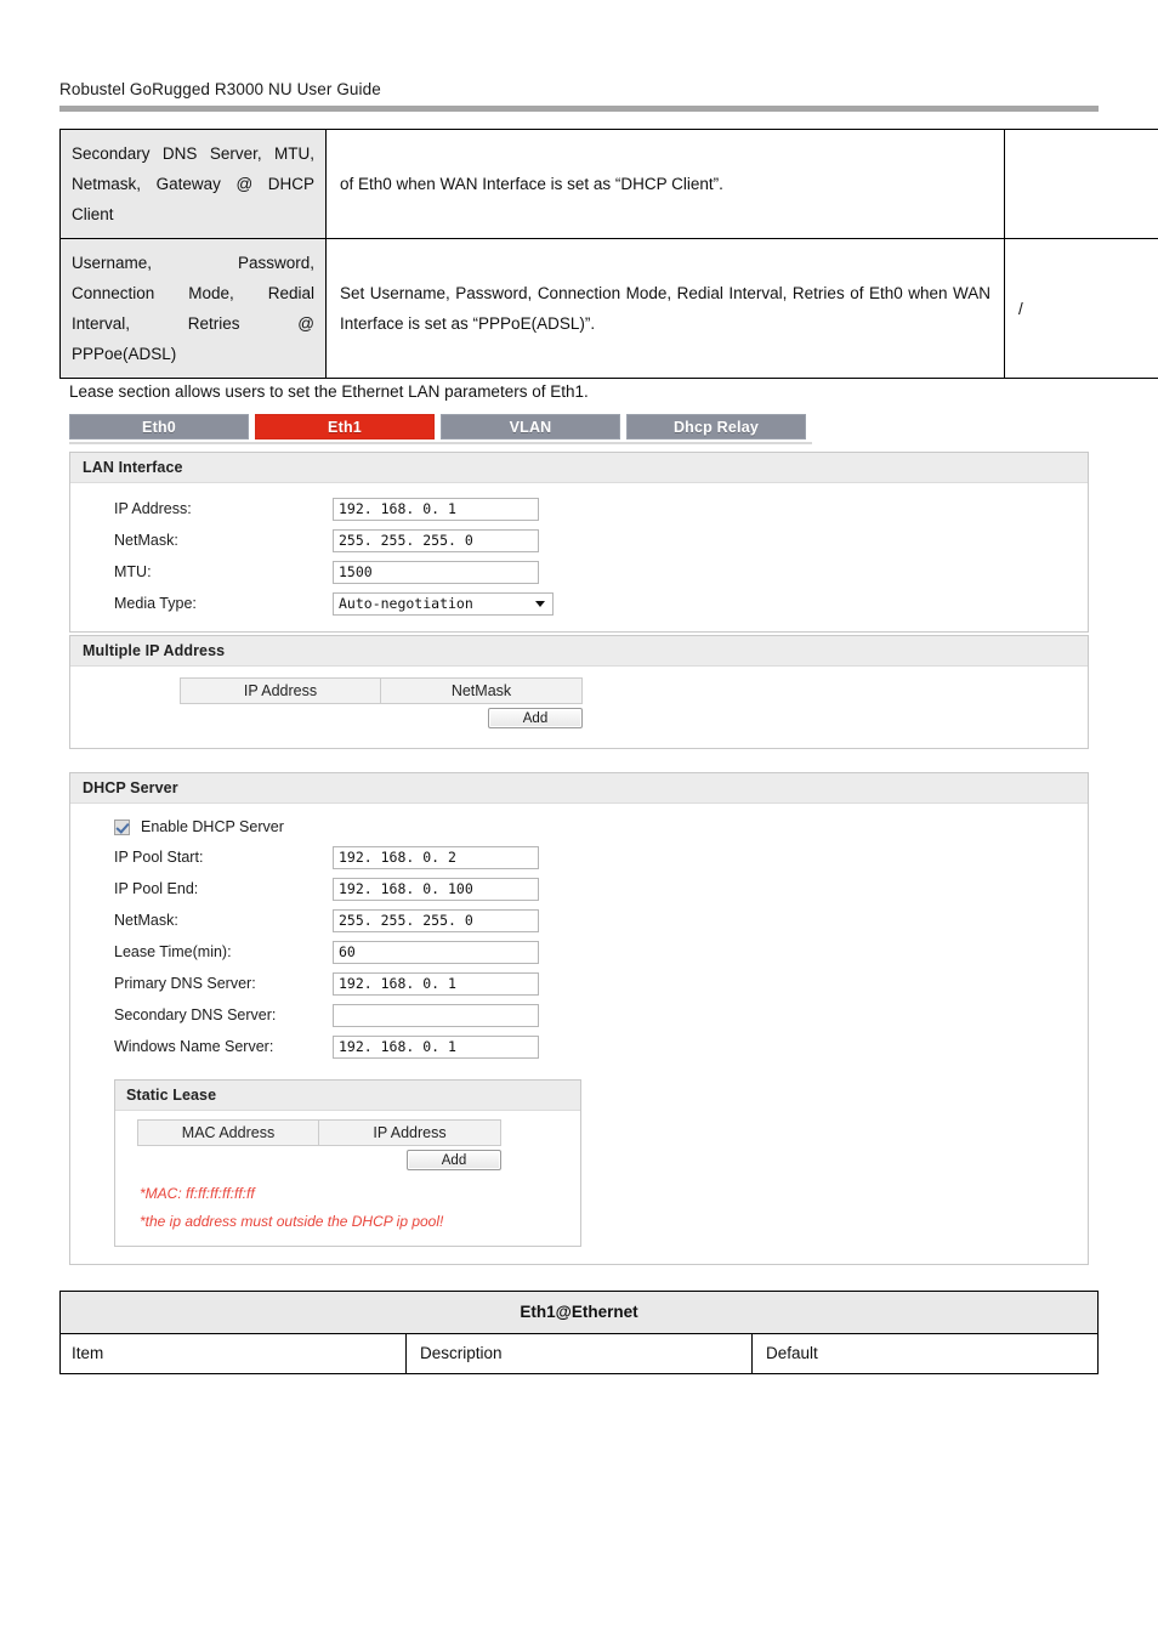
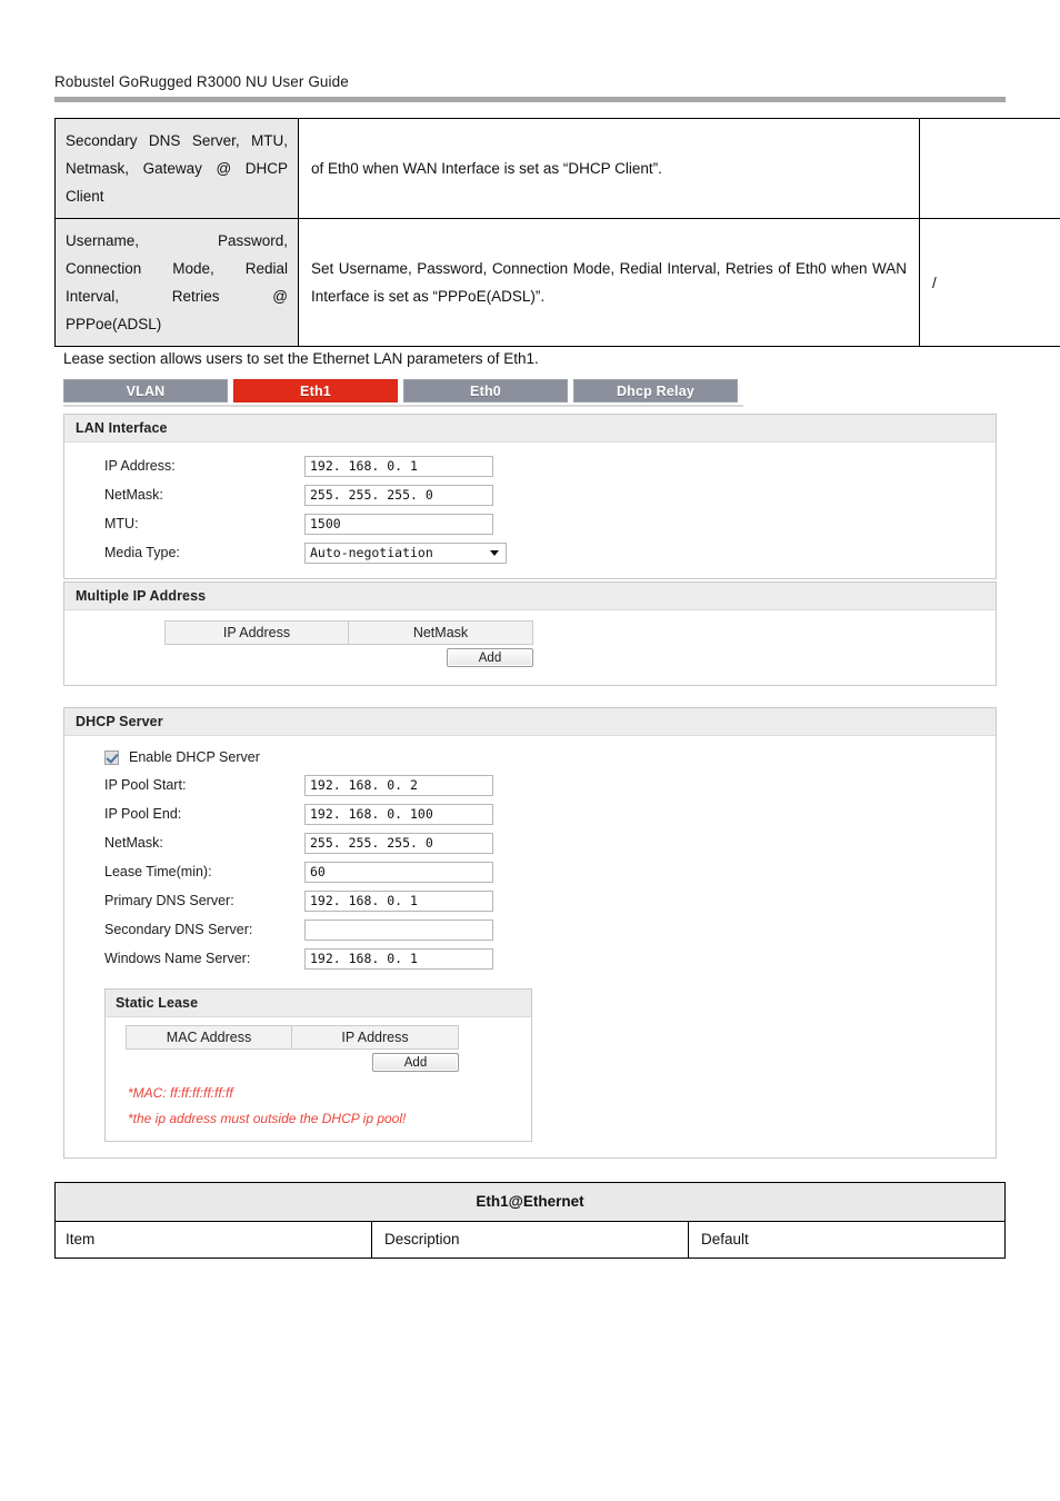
  Robustel GoRugged R3000 NU User Guide
  Secondary DNS Server, MTU, Netmask, Gateway @ DHCP Client	of Eth0 when WAN Interface is set as “DHCP Client”.
  Username, Password, Connection Mode, Redial Interval, Retries @ PPPoe(ADSL)	Set Username, Password, Connection Mode, Redial Interval, Retries of Eth0 when WAN Interface is set as “PPPoE(ADSL)”.	/
  Lease section allows users to set the Ethernet LAN parameters of Eth1.
- Eth0
+ VLAN
  Eth1
- VLAN
+ Eth0
  Dhcp Relay
  LAN Interface
  IP Address:
  192. 168. 0. 1
  NetMask:
  255. 255. 255. 0
  MTU:
  1500
  Media Type:
  Auto-negotiation
  Multiple IP Address
  IP Address
  NetMask
  Add
  DHCP Server
  Enable DHCP Server
  IP Pool Start:
  192. 168. 0. 2
  IP Pool End:
  192. 168. 0. 100
  NetMask:
  255. 255. 255. 0
  Lease Time(min):
  60
  Primary DNS Server:
  192. 168. 0. 1
  Secondary DNS Server:
  Windows Name Server:
  192. 168. 0. 1
  Static Lease
  MAC Address
  IP Address
  Add
  *MAC: ff:ff:ff:ff:ff:ff
  *the ip address must outside the DHCP ip pool!
  Eth1@Ethernet
  Item	Description	Default
